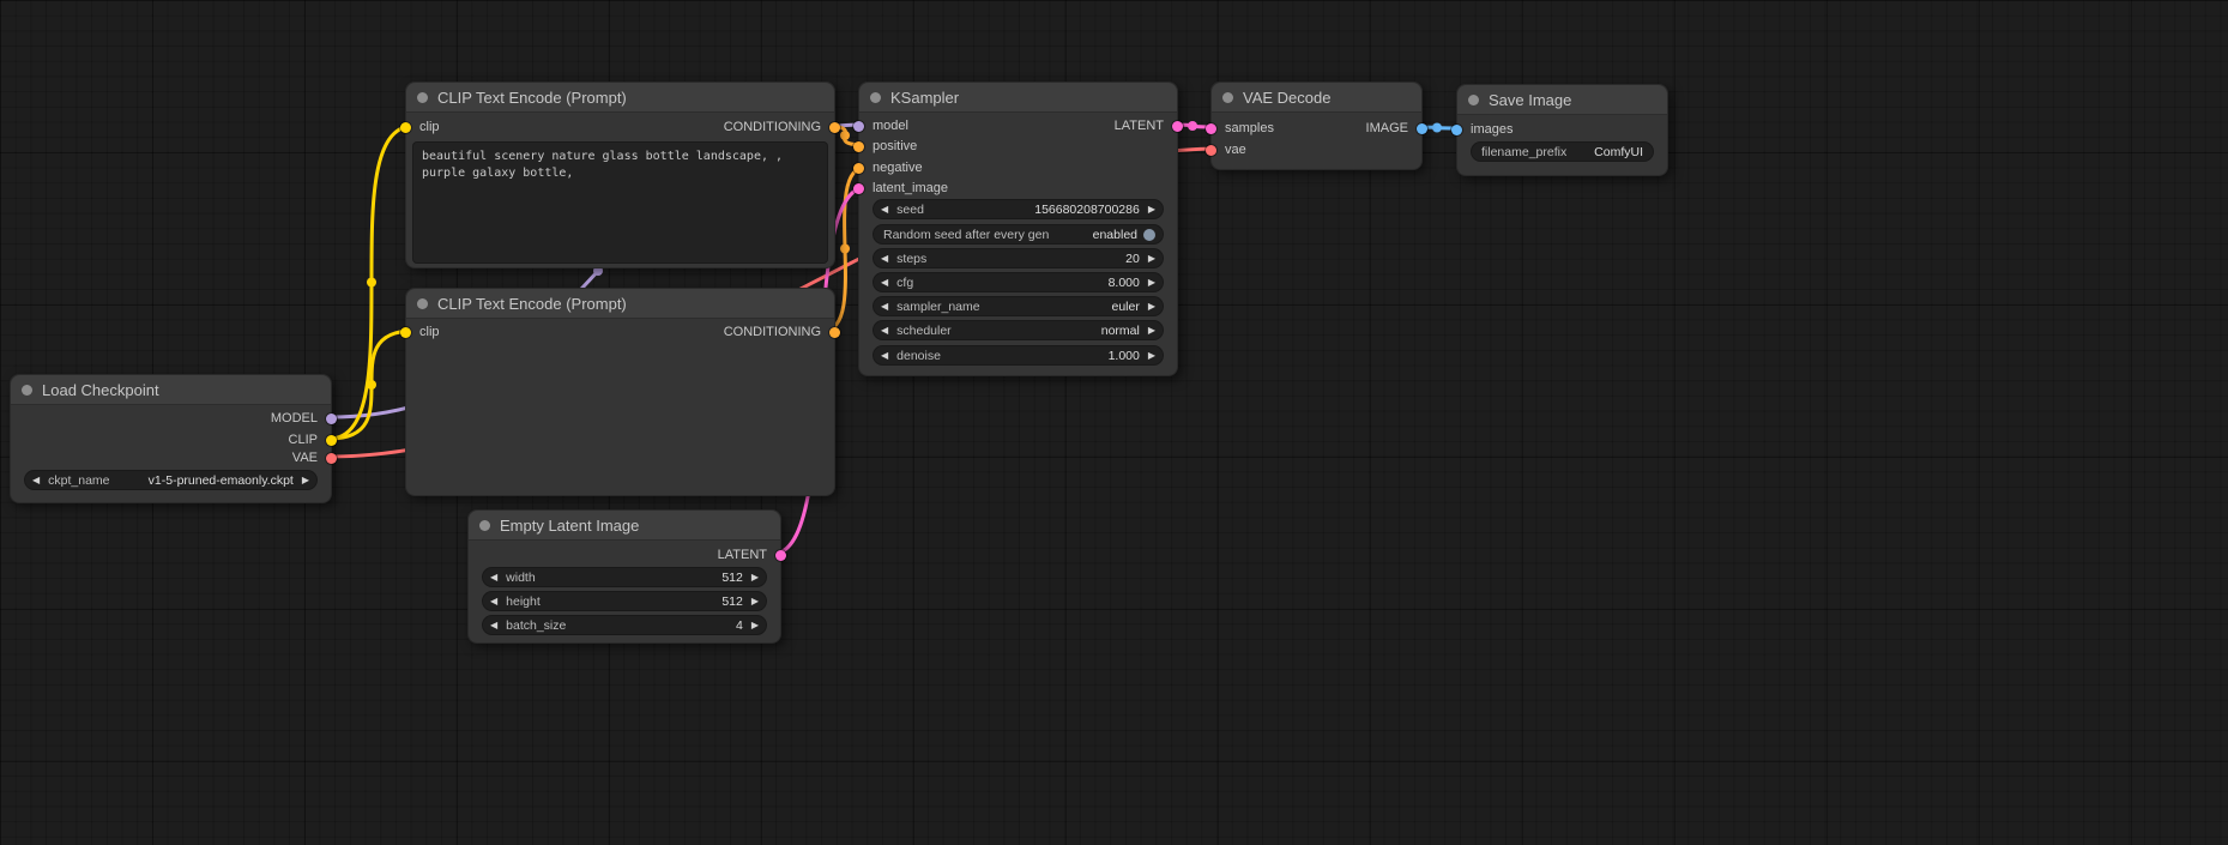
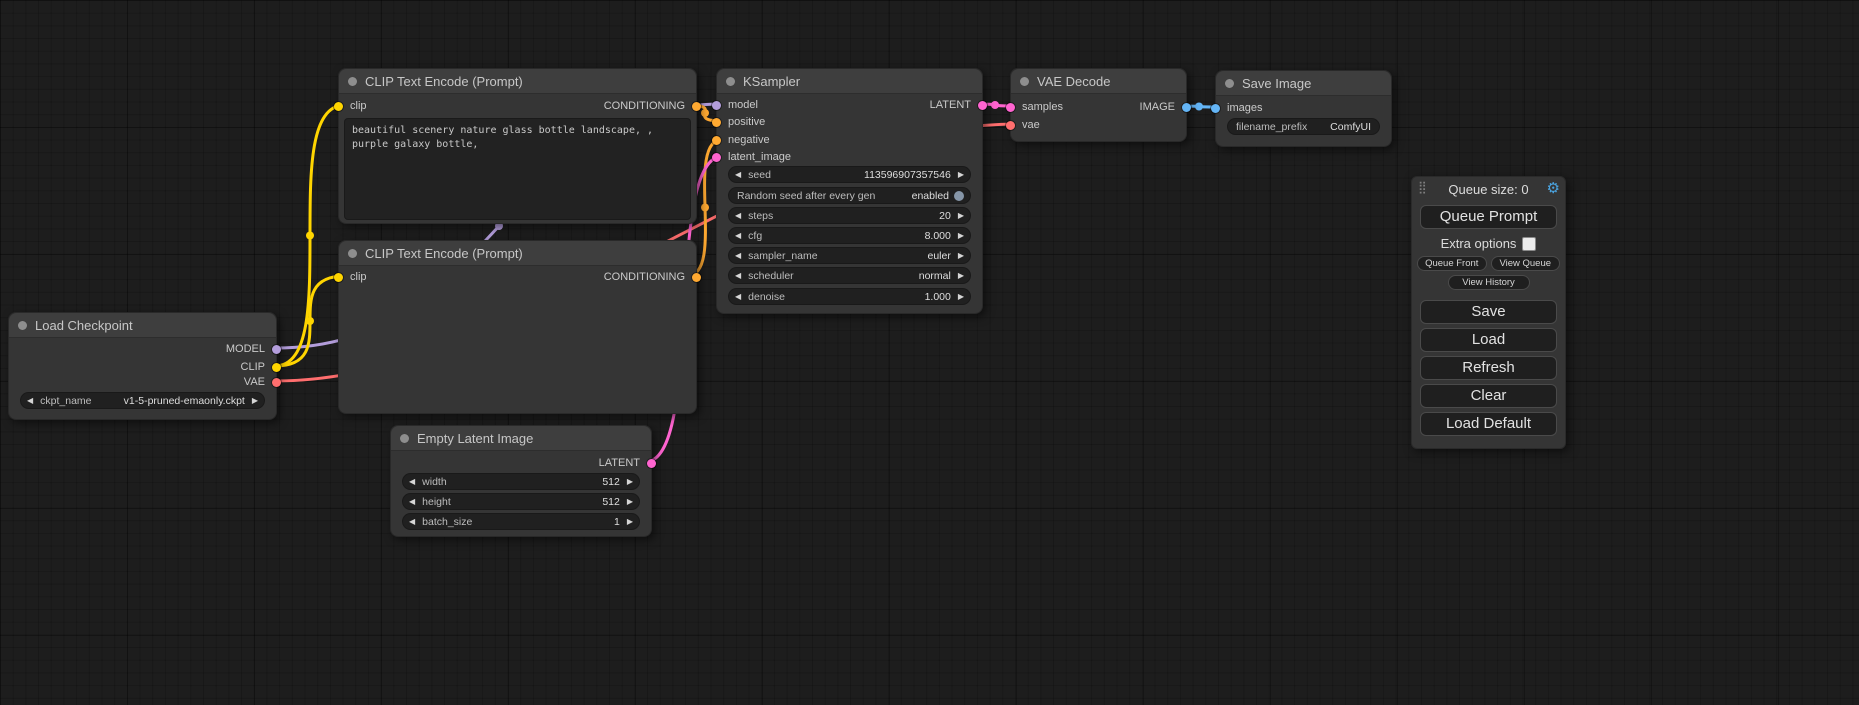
  Load Checkpoint
  MODEL
  CLIP
  VAE
  ◀
  ckpt_name
  v1-5-pruned-emaonly.ckpt
  ▶
  CLIP Text Encode (Prompt)
  clip
  CONDITIONING
  beautiful scenery nature glass bottle landscape, , purple galaxy bottle,
  CLIP Text Encode (Prompt)
  clip
  CONDITIONING
  Empty Latent Image
  LATENT
  ◀
  width
  512
  ▶
  ◀
  height
  512
  ▶
  ◀
  batch_size
- 4
+ 1
  ▶
  KSampler
  model
  positive
  negative
  latent_image
  LATENT
  ◀
  seed
- 156680208700286
+ 113596907357546
  ▶
  Random seed after every gen
  enabled
  ◀
  steps
  20
  ▶
  ◀
  cfg
  8.000
  ▶
  ◀
  sampler_name
  euler
  ▶
  ◀
  scheduler
  normal
  ▶
  ◀
  denoise
  1.000
  ▶
  VAE Decode
  samples
  vae
  IMAGE
  Save Image
  images
  filename_prefix
  ComfyUI
+ ⣿
+ Queue size: 0
+ ⚙
+ Queue Prompt
+ Extra options
+ Queue Front
+ View Queue
+ View History
+ Save
+ Load
+ Refresh
+ Clear
+ Load Default
